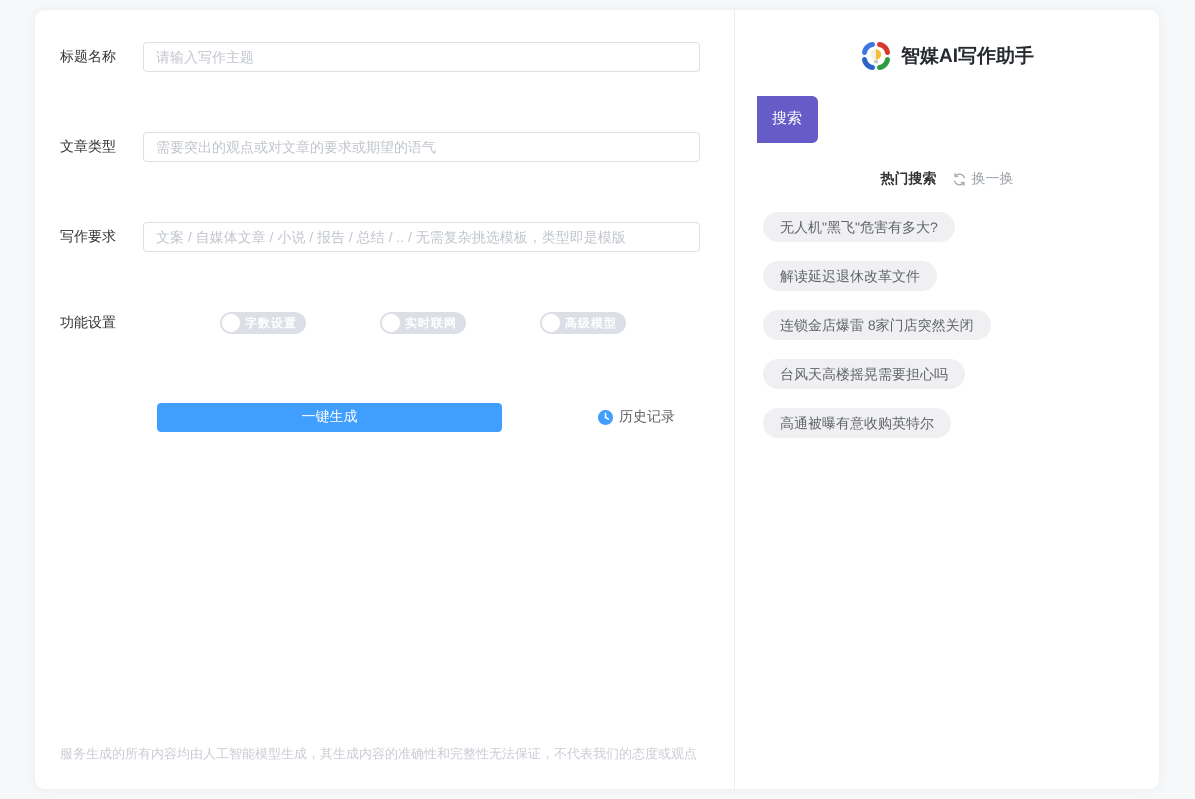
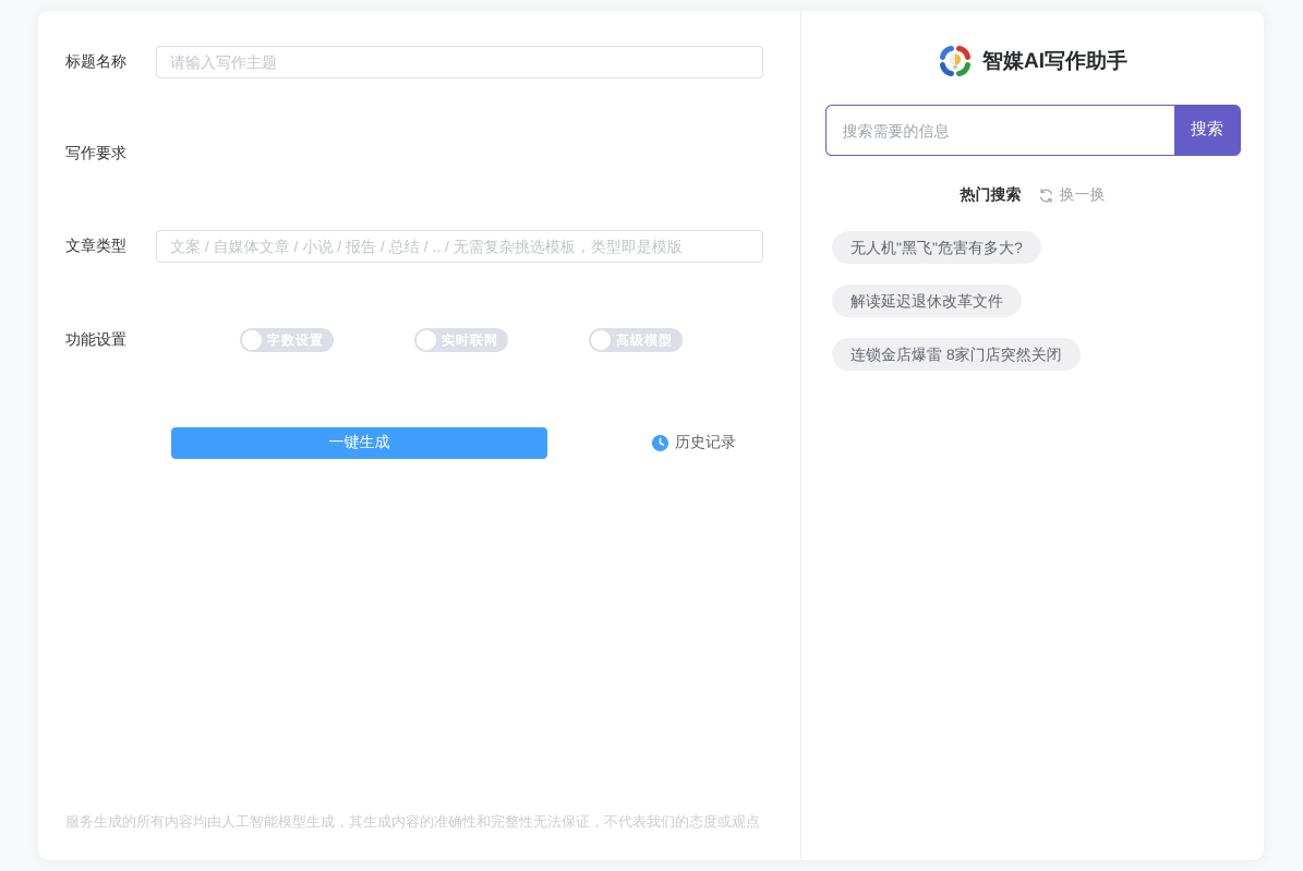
  标题名称
  请输入写作主题
- 文章类型
+ 写作要求
- 需要突出的观点或对文章的要求或期望的语气
- 写作要求
+ 文章类型
  文案 / 自媒体文章 / 小说 / 报告 / 总结 / .. / 无需复杂挑选模板，类型即是模版
  功能设置
  字数设置
  实时联网
  高级模型
  一键生成
  历史记录
  服务生成的所有内容均由人工智能模型生成，其生成内容的准确性和完整性无法保证，不代表我们的态度或观点
  智媒AI写作助手
+ 搜索需要的信息
  搜索
  热门搜索
  换一换
  无人机"黑飞"危害有多大?
  解读延迟退休改革文件
  连锁金店爆雷 8家门店突然关闭
- 台风天高楼摇晃需要担心吗
- 高通被曝有意收购英特尔
